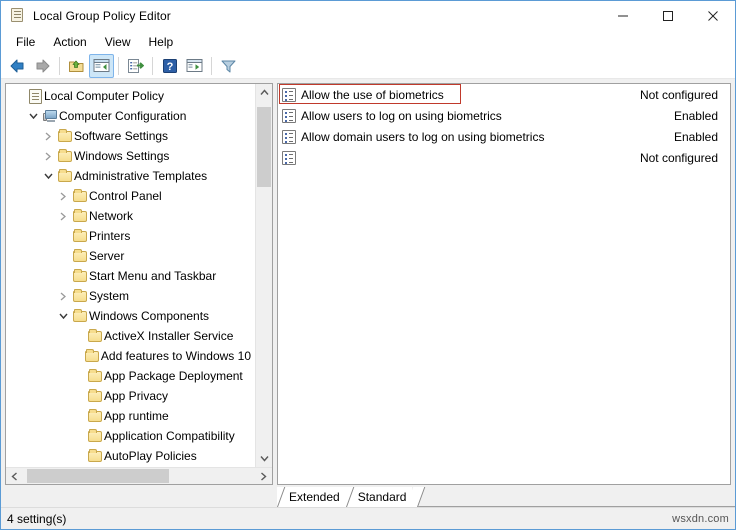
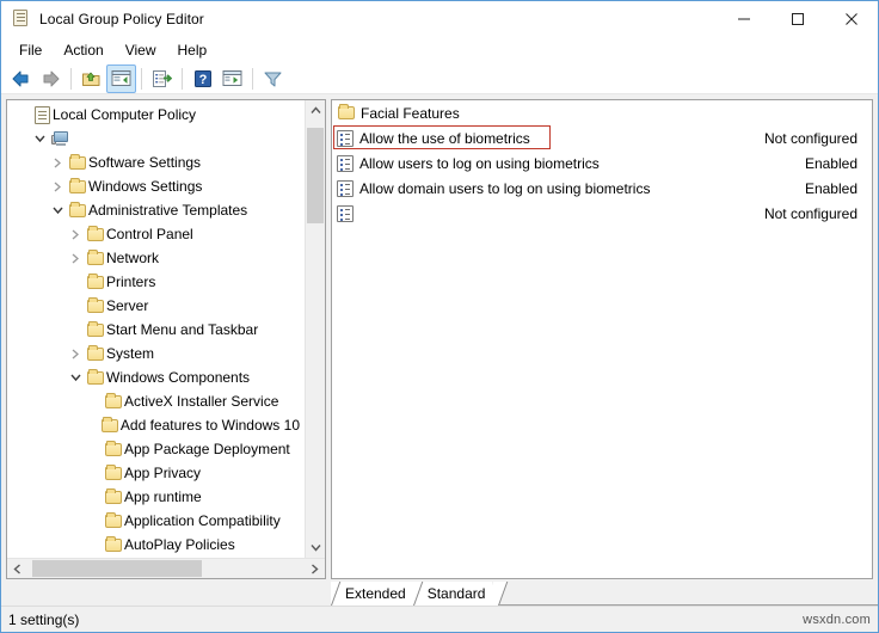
  Local Group Policy Editor
  File
  Action
  View
  Help
  ?
  Local Computer Policy
- Computer Configuration
  Software Settings
  Windows Settings
  Administrative Templates
  Control Panel
  Network
  Printers
  Server
  Start Menu and Taskbar
  System
  Windows Components
  ActiveX Installer Service
  Add features to Windows 10
  App Package Deployment
  App Privacy
  App runtime
  Application Compatibility
  AutoPlay Policies
+ Facial Features
  Allow the use of biometrics
  Not configured
  Allow users to log on using biometrics
  Enabled
  Allow domain users to log on using biometrics
  Enabled
  Not configured
  Extended
  Standard
- 4 setting(s)
+ 1 setting(s)
  wsxdn.com
